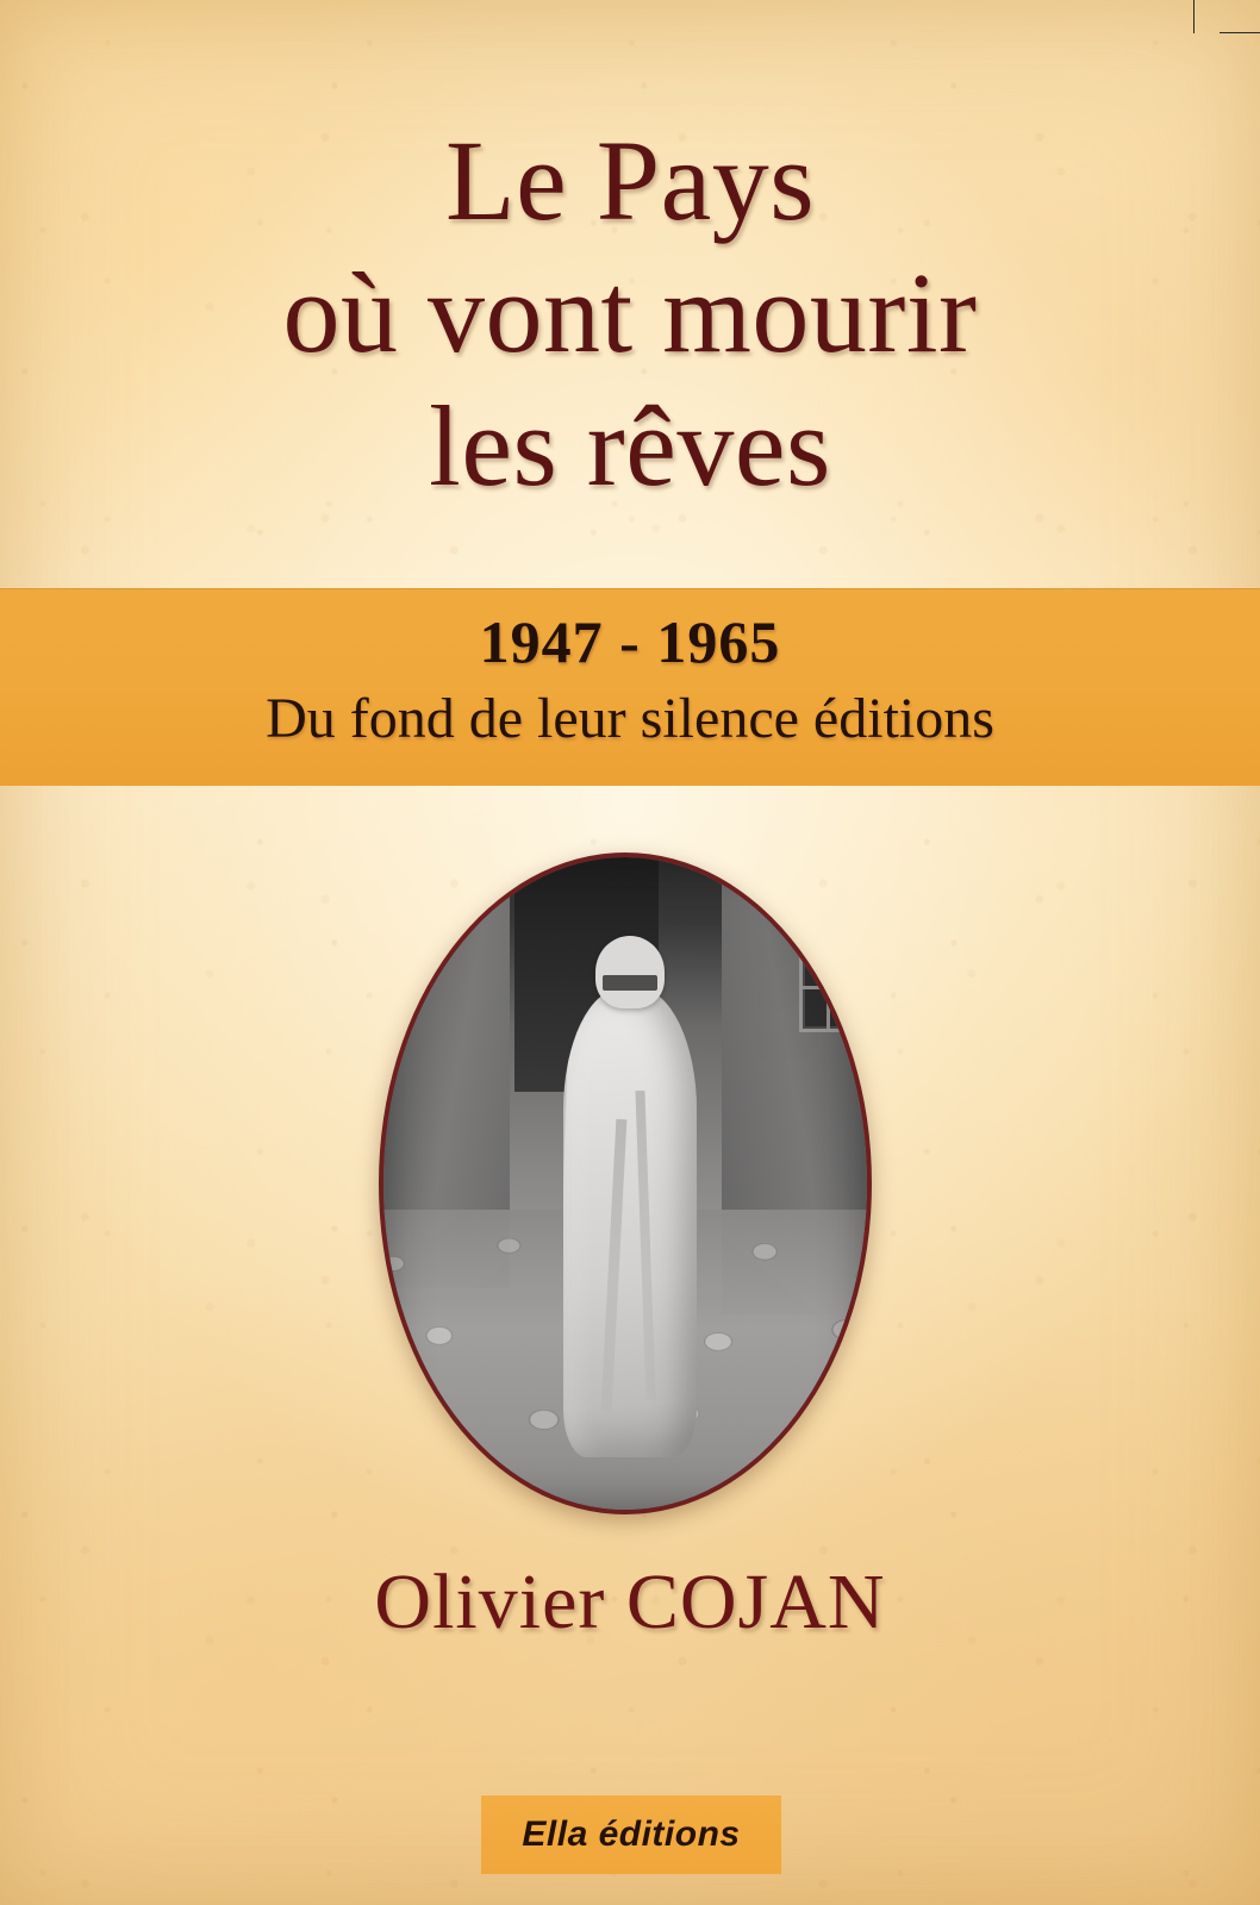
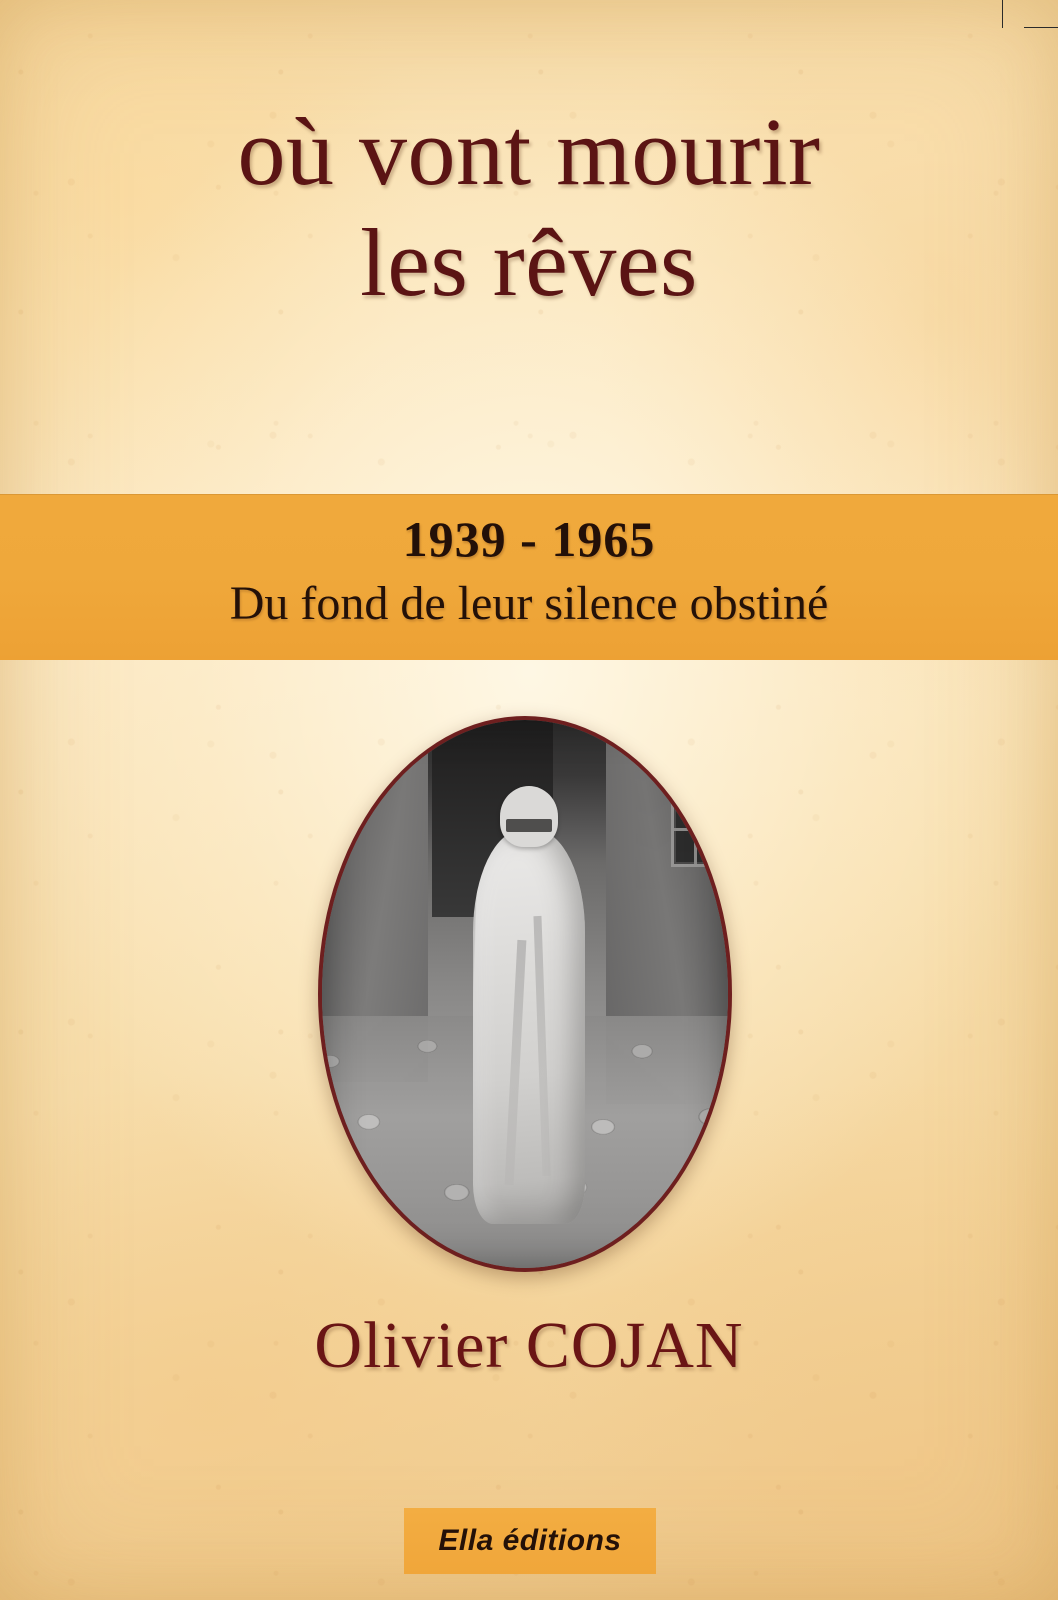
- Le Pays
  où vont mourir
  les rêves
- 1947 - 1965
+ 1939 - 1965
- Du fond de leur silence éditions
+ Du fond de leur silence obstiné
  Olivier COJAN
  Ella éditions
